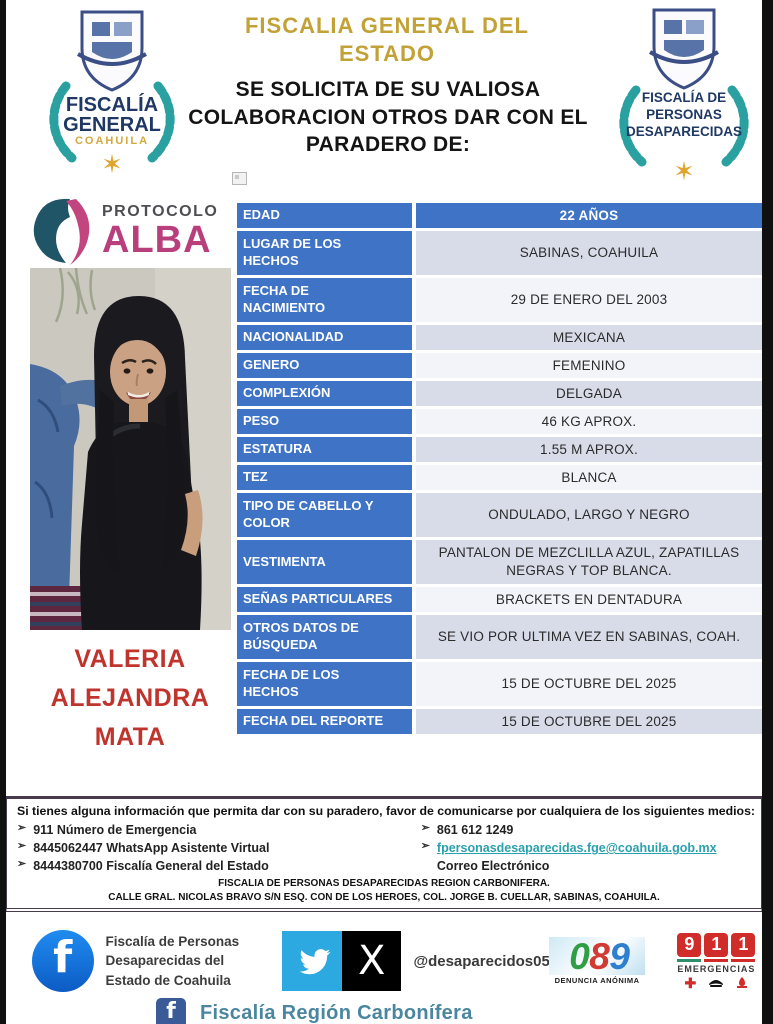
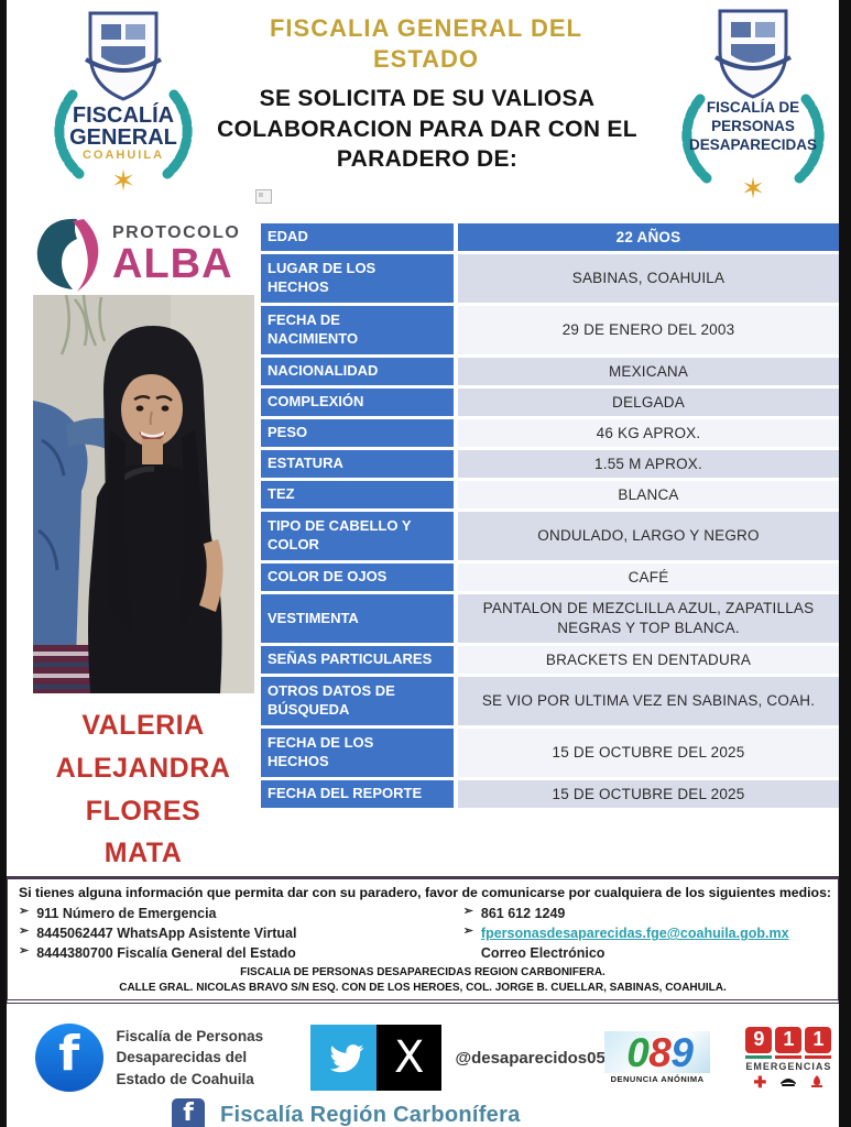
  ✶
  FISCALÍA
  GENERAL
  COAHUILA
  FISCALIA GENERAL DEL ESTADO
- SE SOLICITA DE SU VALIOSA COLABORACION OTROS DAR CON EL PARADERO DE:
+ SE SOLICITA DE SU VALIOSA COLABORACION PARA DAR CON EL PARADERO DE:
  ✶
  FISCALÍA DE
  PERSONAS
  DESAPARECIDAS
  PROTOCOLO
  ALBA
  VALERIA
  ALEJANDRA
+ FLORES
  MATA
  EDAD
  22 AÑOS
  LUGAR DE LOS
  HECHOS
  SABINAS, COAHUILA
  FECHA DE
  NACIMIENTO
  29 DE ENERO DEL 2003
  NACIONALIDAD
  MEXICANA
- GENERO
- FEMENINO
  COMPLEXIÓN
  DELGADA
  PESO
  46 KG APROX.
  ESTATURA
  1.55 M APROX.
  TEZ
  BLANCA
  TIPO DE CABELLO Y
  COLOR
  ONDULADO, LARGO Y NEGRO
+ COLOR DE OJOS
+ CAFÉ
  VESTIMENTA
  PANTALON DE MEZCLILLA AZUL, ZAPATILLAS NEGRAS Y TOP BLANCA.
  SEÑAS PARTICULARES
  BRACKETS EN DENTADURA
  OTROS DATOS DE
  BÚSQUEDA
  SE VIO POR ULTIMA VEZ EN SABINAS, COAH.
  FECHA DE LOS
  HECHOS
  15 DE OCTUBRE DEL 2025
  FECHA DEL REPORTE
  15 DE OCTUBRE DEL 2025
  Si tienes alguna información que permita dar con su paradero, favor de comunicarse por cualquiera de los siguientes medios:
  ➢
  911 Número de Emergencia
  ➢
  8445062447 WhatsApp Asistente Virtual
  ➢
  8444380700 Fiscalía General del Estado
  ➢
  861 612 1249
  ➢
  fpersonasdesaparecidas.fge@coahuila.gob.mx Correo Electrónico
  FISCALIA DE PERSONAS DESAPARECIDAS REGION CARBONIFERA.
  CALLE GRAL. NICOLAS BRAVO S/N ESQ. CON DE LOS HEROES, COL. JORGE B. CUELLAR, SABINAS, COAHUILA.
  f
  Fiscalía de Personas
  Desaparecidas del
  Estado de Coahuila
  X
  @desaparecidos05
  0 8 9
  DENUNCIA ANÓNIMA
  9
  1
  1
  EMERGENCIAS
  ✚
  f
  Fiscalía Región Carbonífera
